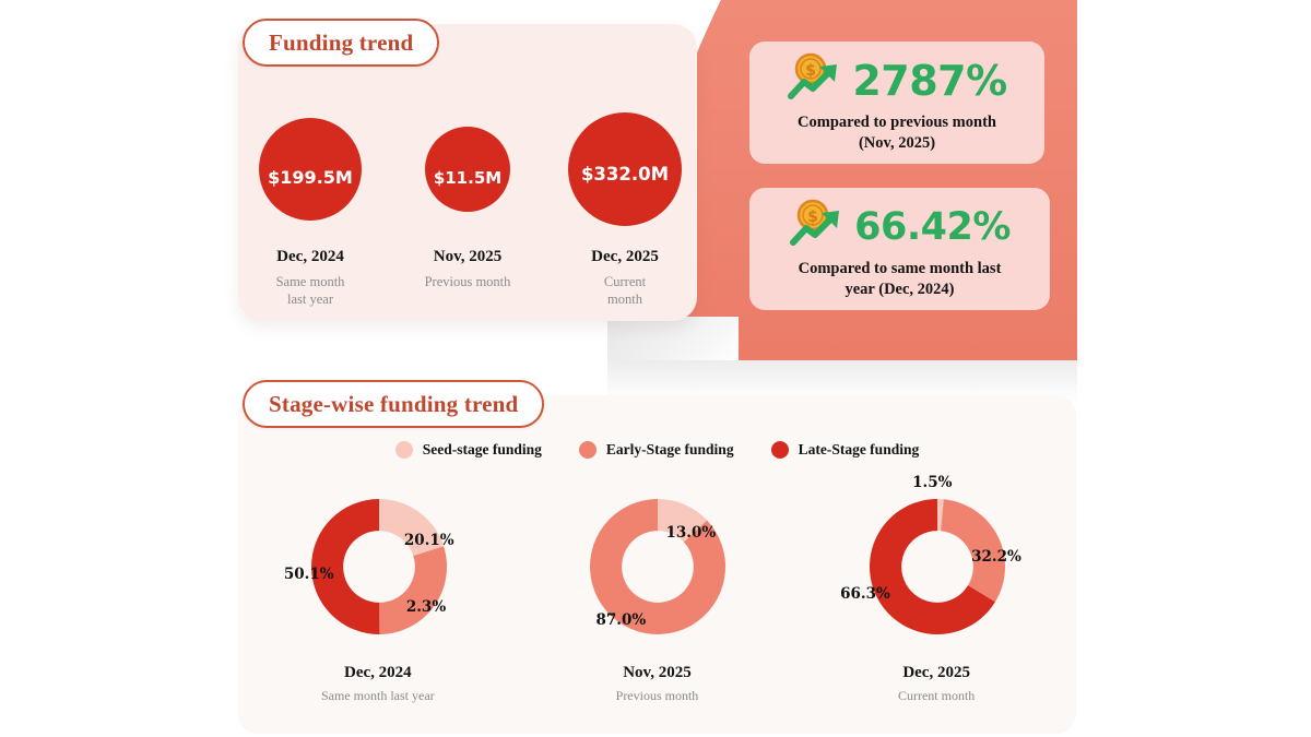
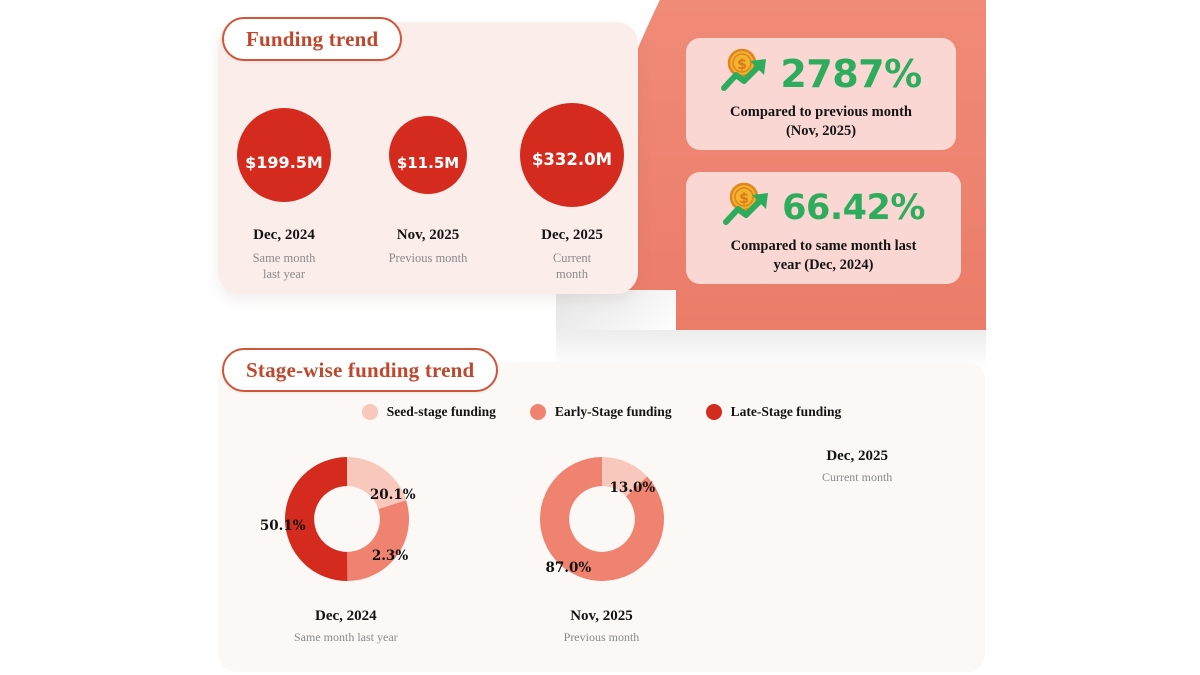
  $199.5M
  $11.5M
  $332.0M
  Dec, 2024
  Same month
  last year
  Nov, 2025
  Previous month
  Dec, 2025
  Current
  month
  Funding trend
  $
  2787%
  Compared to previous month
  (Nov, 2025)
  $
  66.42%
  Compared to same month last
  year (Dec, 2024)
  Seed-stage funding
  Early-Stage funding
  Late-Stage funding
  20.1%
  2.3%
  50.1%
  Dec, 2024
  Same month last year
  13.0%
  87.0%
  Nov, 2025
  Previous month
- 1.5%
- 32.2%
- 66.3%
  Dec, 2025
  Current month
  Stage-wise funding trend
